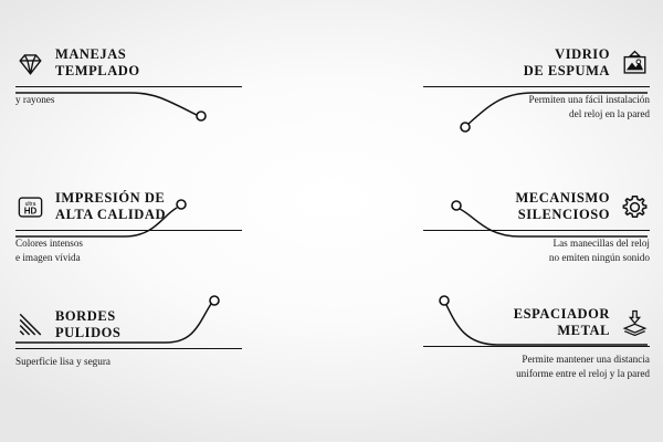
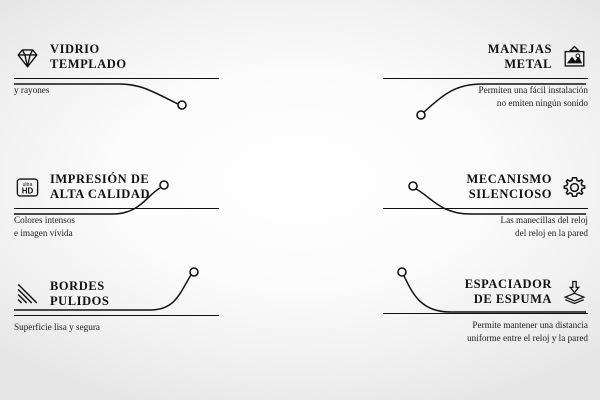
- MANEJAS
+ VIDRIO
  TEMPLADO
  y rayones
  HD
  IMPRESIÓN DE
  ALTA CALIDAD
  Colores intensos
  e imagen vívida
  BORDES
  PULIDOS
  Superficie lisa y segura
- VIDRIO
+ MANEJAS
- DE ESPUMA
+ METAL
  Permiten una fácil instalación
- del reloj en la pared
+ no emiten ningún sonido
  MECANISMO
  SILENCIOSO
  Las manecillas del reloj
- no emiten ningún sonido
+ del reloj en la pared
  ESPACIADOR
- METAL
+ DE ESPUMA
  Permite mantener una distancia
  uniforme entre el reloj y la pared
